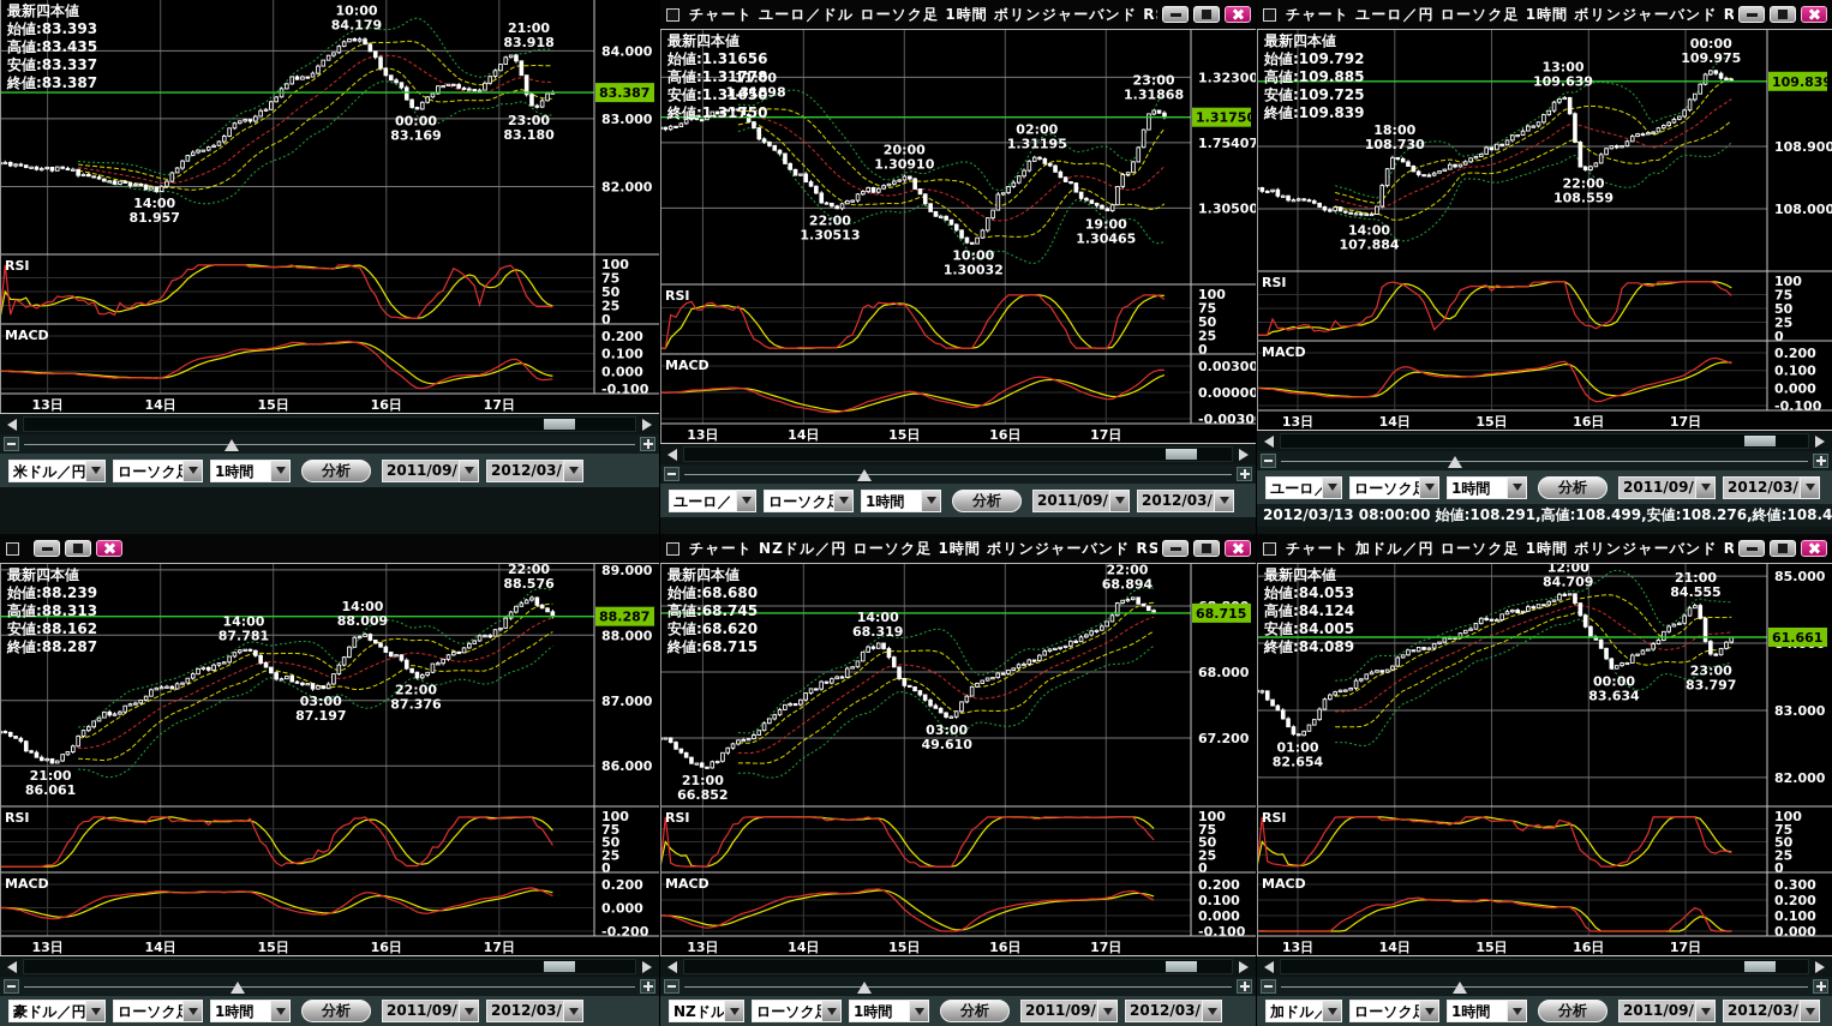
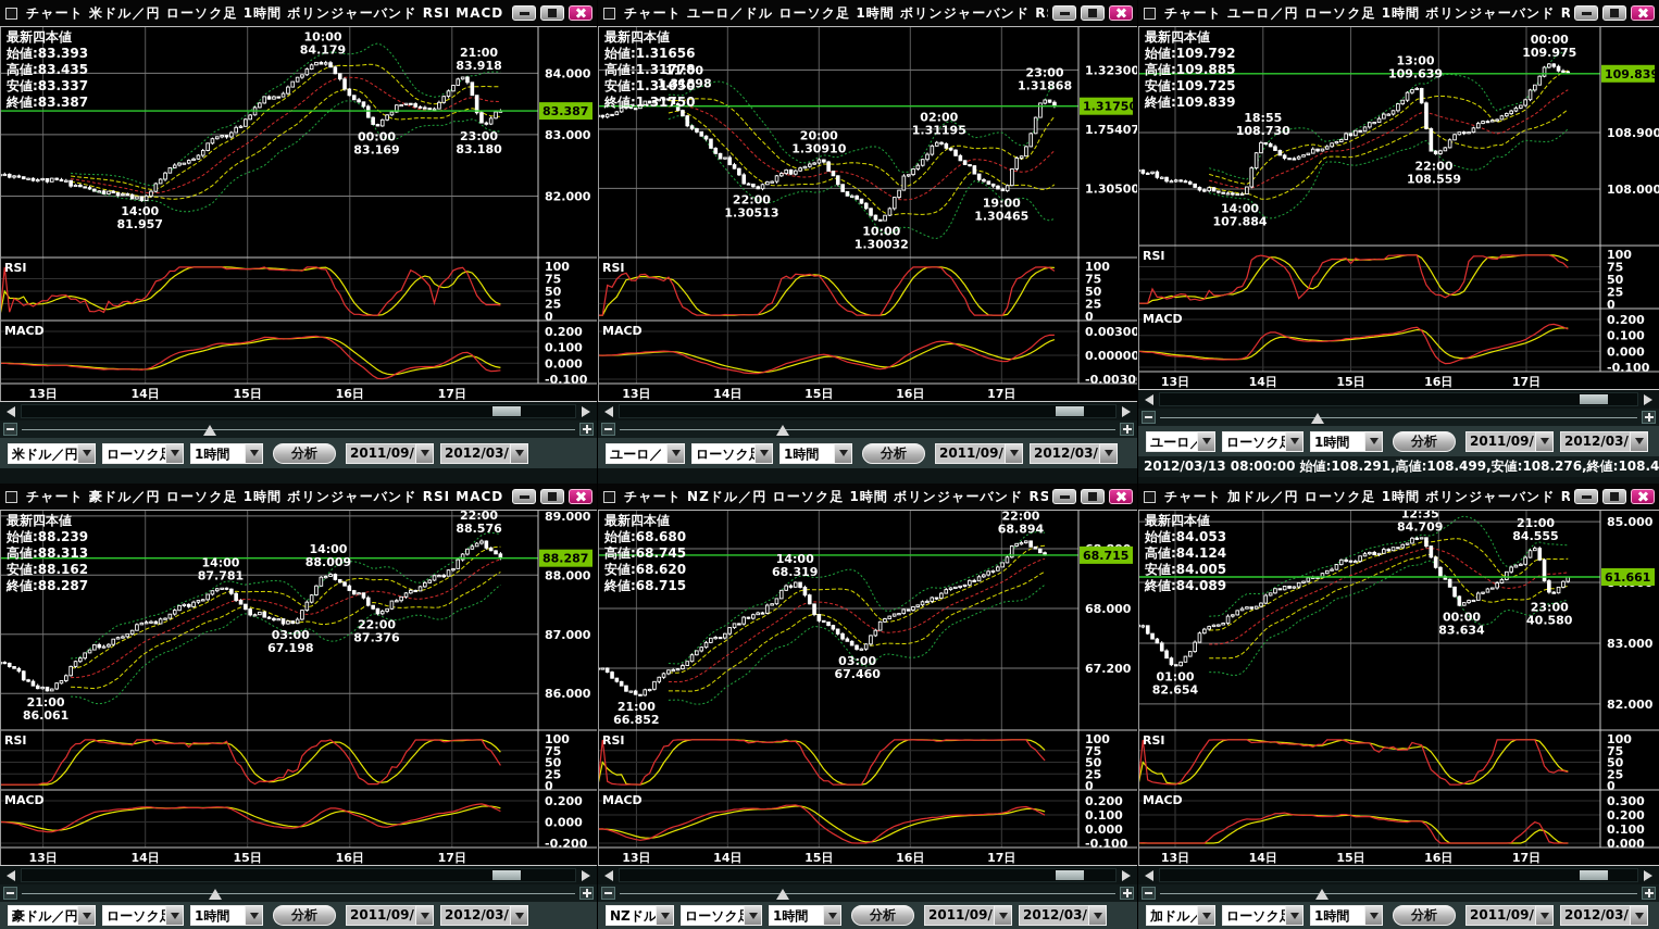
+ チャート 米ドル／円 ローソク足 1時間 ボリンジャーバンド RSI MACD
  84.000
  83.000
  82.000
  83.387
  10:00
  84.179
  21:00
  83.918
  14:00
  81.957
  00:00
  83.169
  23:00
  83.180
  100
  75
  50
  25
  0
  RSI
  0.200
  0.100
  0.000
  -0.100
  MACD
  13日
  14日
  15日
  16日
  17日
  最新四本値
  始値:83.393
  高値:83.435
  安値:83.337
  終値:83.387
  米ドル／円
  ローソク
  1時間
  分析
  2011/09/
  2012/03/
  チャート ユーロ／ドル ローソク足 1時間 ボリンジャーバンド R
  1.32300
  1.75407
  1.30500
  1.31750
  11:00
  1.31898
  23:00
  1.31868
  02:00
  1.31195
  20:00
  1.30910
  22:00
  1.30513
  10:00
  1.30032
  19:00
  1.30465
  100
  75
  50
  25
  0
  RSI
  0.00300
  0.00000
  -0.0030
  MACD
  13日
  14日
  15日
  16日
  17日
  最新四本値
  始値:1.31656
  高値:1.31778
  安値:1.31650
  終値:1.31750
  ローソク
  1時間
  分析
  2011/09/
  2012/03/
  チャート ユーロ／円 ローソク足 1時間 ボリンジャーバンド R
  108.900
  108.000
  109.839
  00:00
  109.975
  13:00
  109.639
- 18:00
+ 18:55
  108.730
  22:00
  108.559
  14:00
  107.884
  100
  75
  50
  25
  0
  RSI
  0.200
  0.100
  0.000
  -0.100
  MACD
  13日
  14日
  15日
  16日
  17日
  最新四本値
  始値:109.792
  高値:109.885
  安値:109.725
  終値:109.839
  ローソク
  1時間
  分析
  2011/09/
  2012/03/
  2012/03/13 08:00:00 始値:108.291,高値:108.499,安値:108.276,終値:108.4
+ チャート 豪ドル／円 ローソク足 1時間 ボリンジャーバンド RSI MACD
  89.000
  88.000
  87.000
  86.000
  88.287
  22:00
  88.576
  14:00
  88.009
  14:00
  87.781
  03:00
- 87.197
+ 67.198
  22:00
  87.376
  21:00
  86.061
  100
  75
  50
  25
  0
  RSI
  0.200
  0.000
  -0.200
  MACD
  13日
  14日
  15日
  16日
  17日
  最新四本値
  始値:88.239
  高値:88.313
  安値:88.162
  終値:88.287
  豪ドル／円
  ローソク
  1時間
  分析
  2011/09/
  2012/03/
  チャート NZドル／円 ローソク足 1時間 ボリンジャーバンド RS
  68.000
  67.200
  68.715
  22:00
  68.894
  14:00
  68.319
  03:00
- 49.610
+ 67.460
  21:00
  66.852
  100
  75
  50
  25
  0
  RSI
  0.200
  0.100
  0.000
  -0.100
  MACD
  13日
  14日
  15日
  16日
  17日
  最新四本値
  始値:68.680
  高値:68.745
  安値:68.620
  終値:68.715
  ローソク
  1時間
  分析
  2011/09/
  2012/03/
  チャート 加ドル／円 ローソク足 1時間 ボリンジャーバンド R
  85.000
  83.000
  82.000
  61.661
- 12:00
+ 12:35
  84.709
  21:00
  84.555
  00:00
  83.634
  23:00
- 83.797
+ 40.580
  01:00
  82.654
  100
  75
  50
  25
  0
  RSI
  0.300
  0.200
  0.100
  0.000
  MACD
  13日
  14日
  15日
  16日
  17日
  最新四本値
  始値:84.053
  高値:84.124
  安値:84.005
  終値:84.089
  ローソク
  1時間
  分析
  2011/09/
  2012/03/
